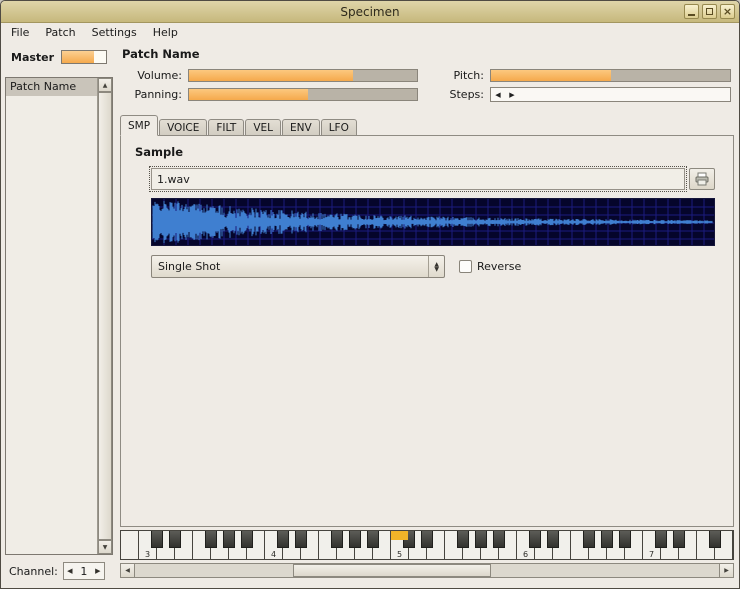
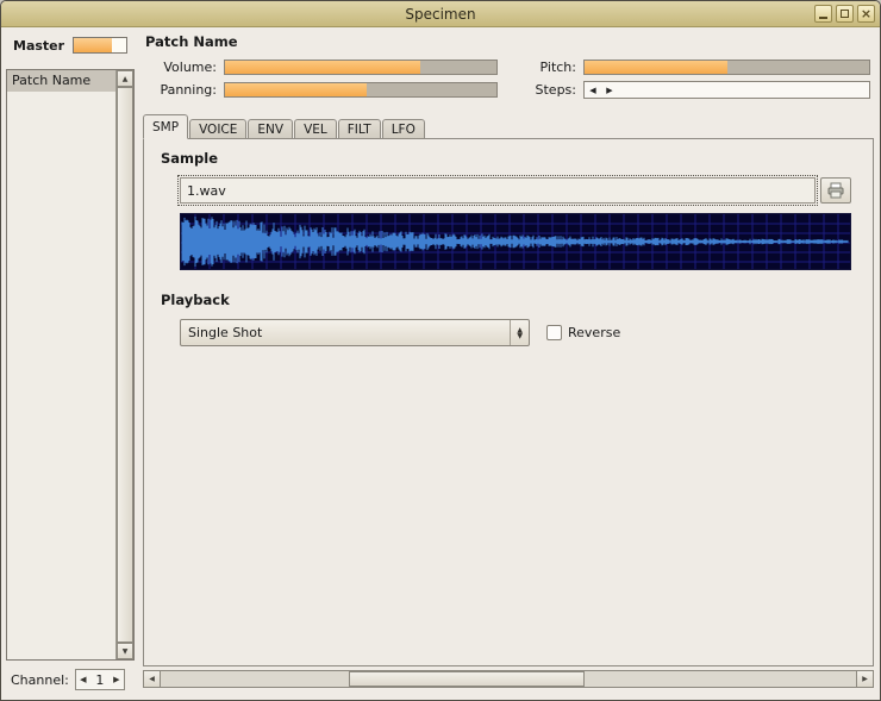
  Specimen
  ×
- File
- Patch
- Settings
- Help
  Master
  Patch Name
  Channel:
  ◀
  1
  ▶
  Patch Name
  Volume:
  Pitch:
  Panning:
  Steps:
  ◀
  ▶
  SMP
  VOICE
- FILT
+ ENV
  VEL
- ENV
+ FILT
  LFO
  Sample
  1.wav
+ Playback
  Single Shot
  Reverse
- 3
- 4
- 5
- 6
- 7
